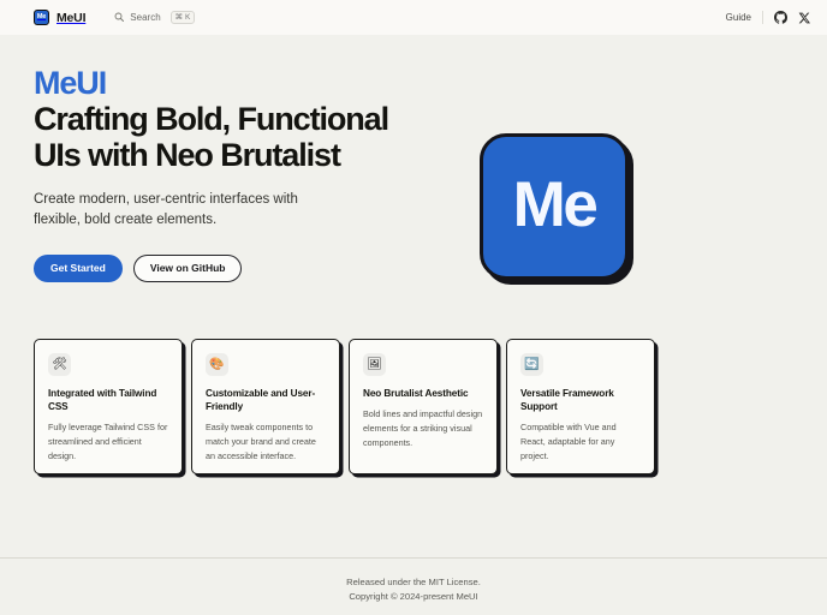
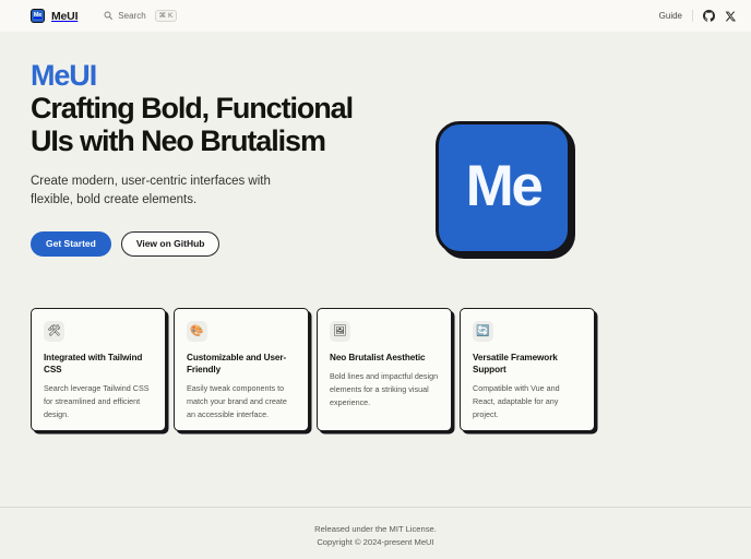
  MeUI
  Search
  Guide
  MeUI
- Crafting Bold, Functional UIs with Neo Brutalist
+ Crafting Bold, Functional UIs with Neo Brutalism
  Create modern, user-centric interfaces with flexible, bold create elements.
  Get Started
  View on GitHub
  Me
  🛠
  Integrated with Tailwind CSS
- Fully leverage Tailwind CSS for streamlined and efficient design.
+ Search leverage Tailwind CSS for streamlined and efficient design.
  🎨
  Customizable and User-Friendly
  Easily tweak components to match your brand and create an accessible interface.
  🖼
  Neo Brutalist Aesthetic
- Bold lines and impactful design elements for a striking visual components.
+ Bold lines and impactful design elements for a striking visual experience.
  🔄
  Versatile Framework Support
  Compatible with Vue and React, adaptable for any project.
  Released under the MIT License.
  Copyright © 2024-present MeUI
